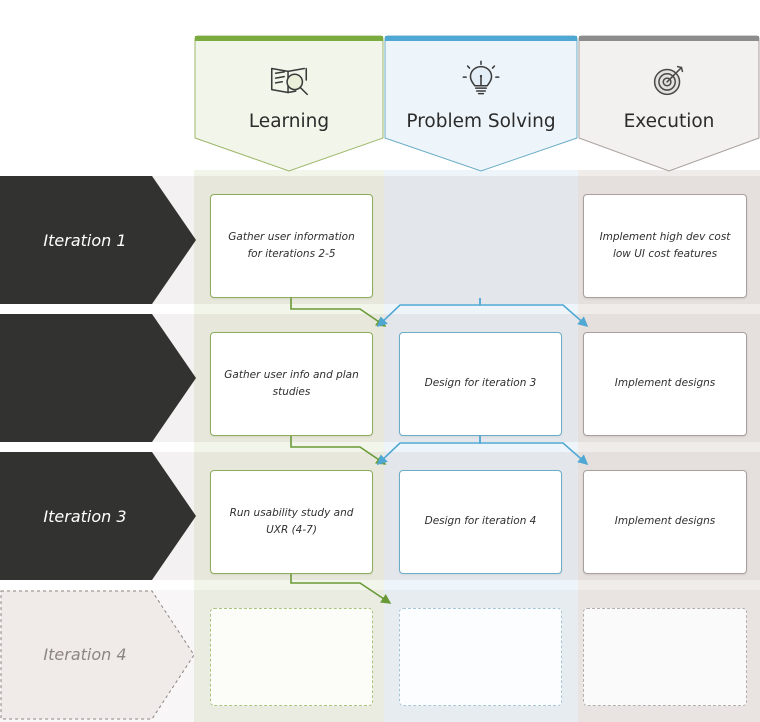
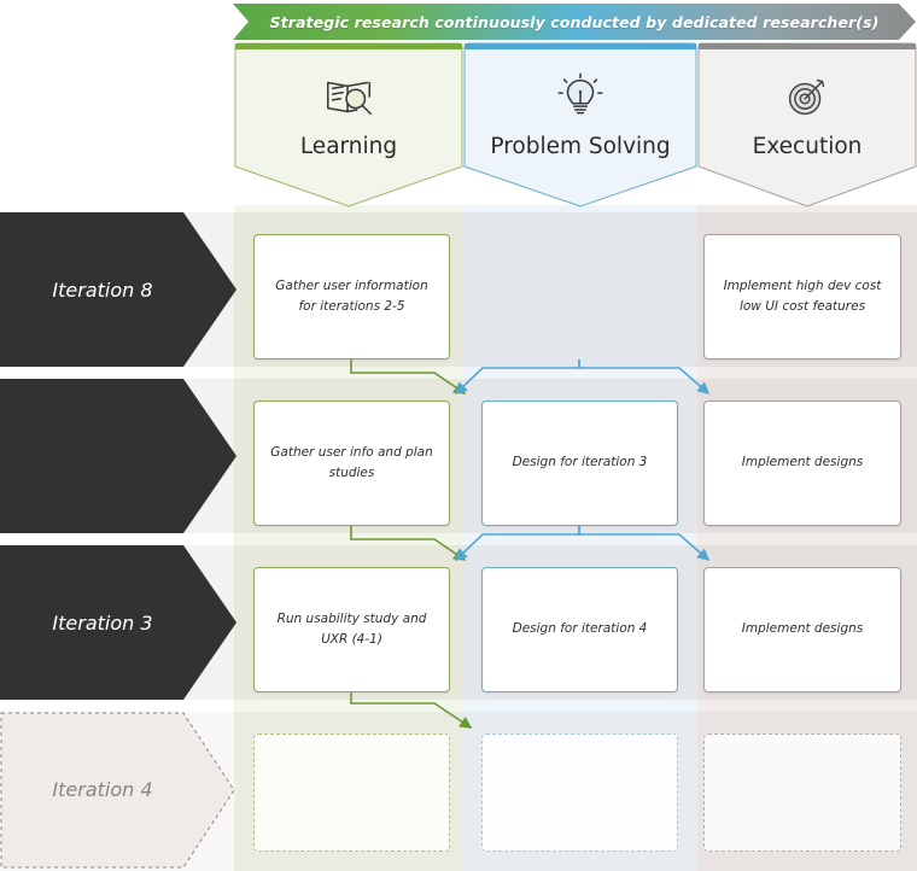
+ Strategic research continuously conducted by dedicated researcher(s)
  Learning
  Problem Solving
  Execution
- Iteration 1
+ Iteration 8
  Iteration 3
  Iteration 4
  Gather user information for iterations 2-5
  Implement high dev cost low UI cost features
  Gather user info and plan studies
  Design for iteration 3
  Implement designs
- Run usability study and UXR (4-7)
+ Run usability study and UXR (4-1)
  Design for iteration 4
  Implement designs
